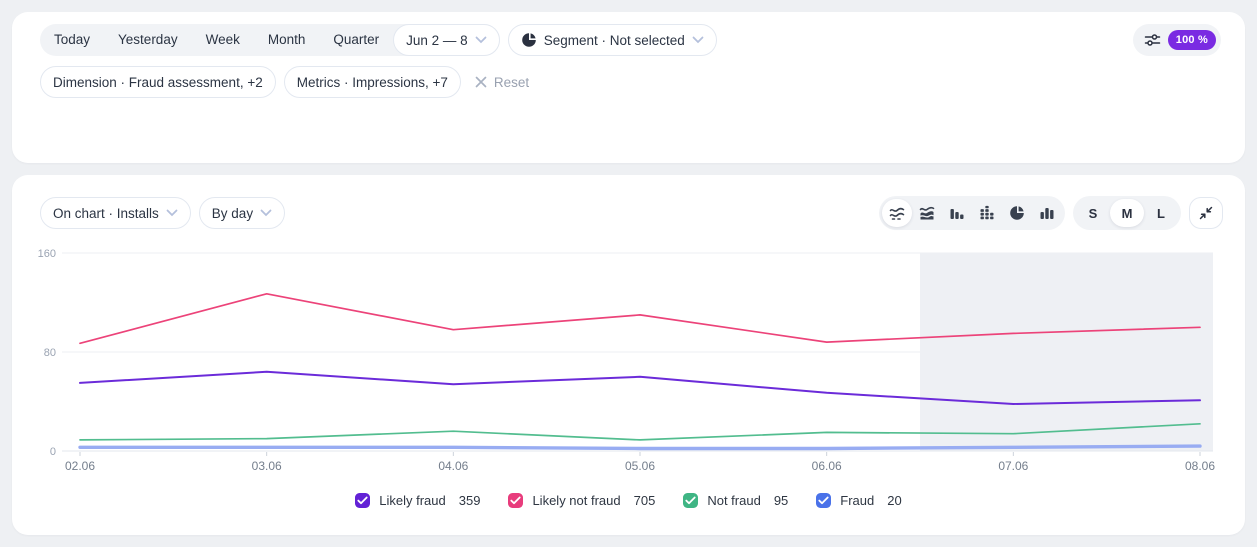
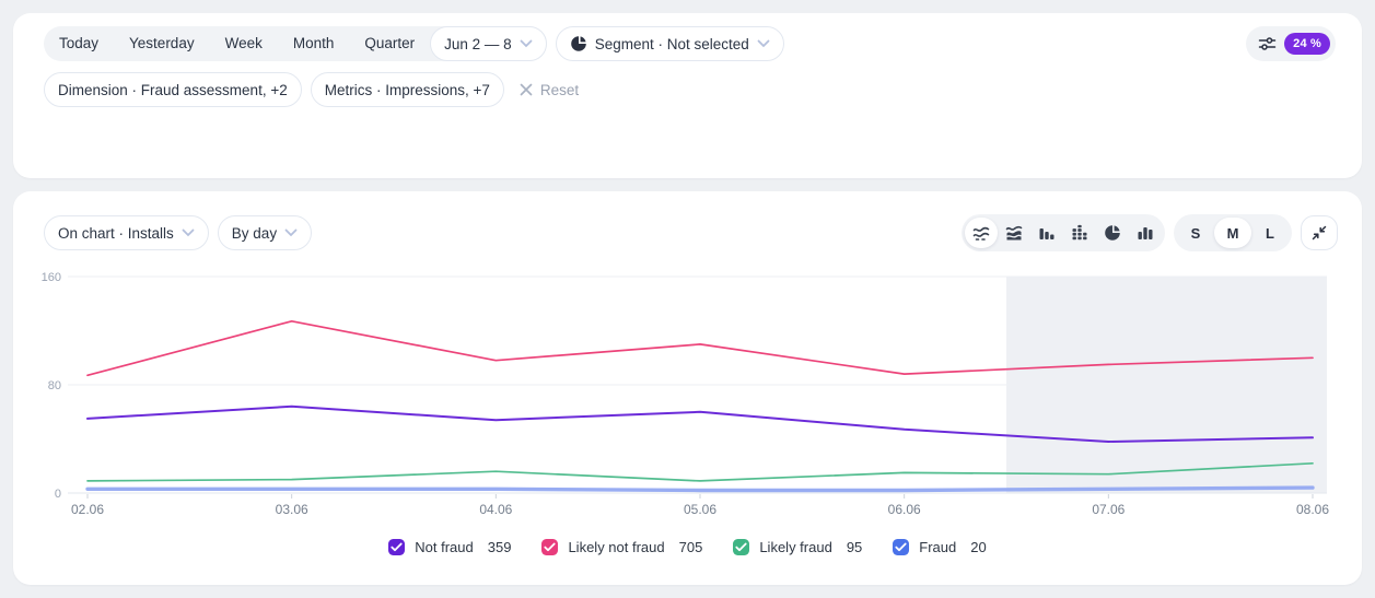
  Today
  Yesterday
  Week
  Month
  Quarter
  Jun 2 — 8
  Segment · Not selected
- 100 %
+ 24 %
  Dimension · Fraud assessment, +2
  Metrics · Impressions, +7
  Reset
  On chart · Installs
  By day
  S
  M
  L
  160
  80
  0
  02.06
  03.06
  04.06
  05.06
  06.06
  07.06
  08.06
- Likely fraud
+ Not fraud
  359
  Likely not fraud
  705
- Not fraud
+ Likely fraud
  95
  Fraud
  20
